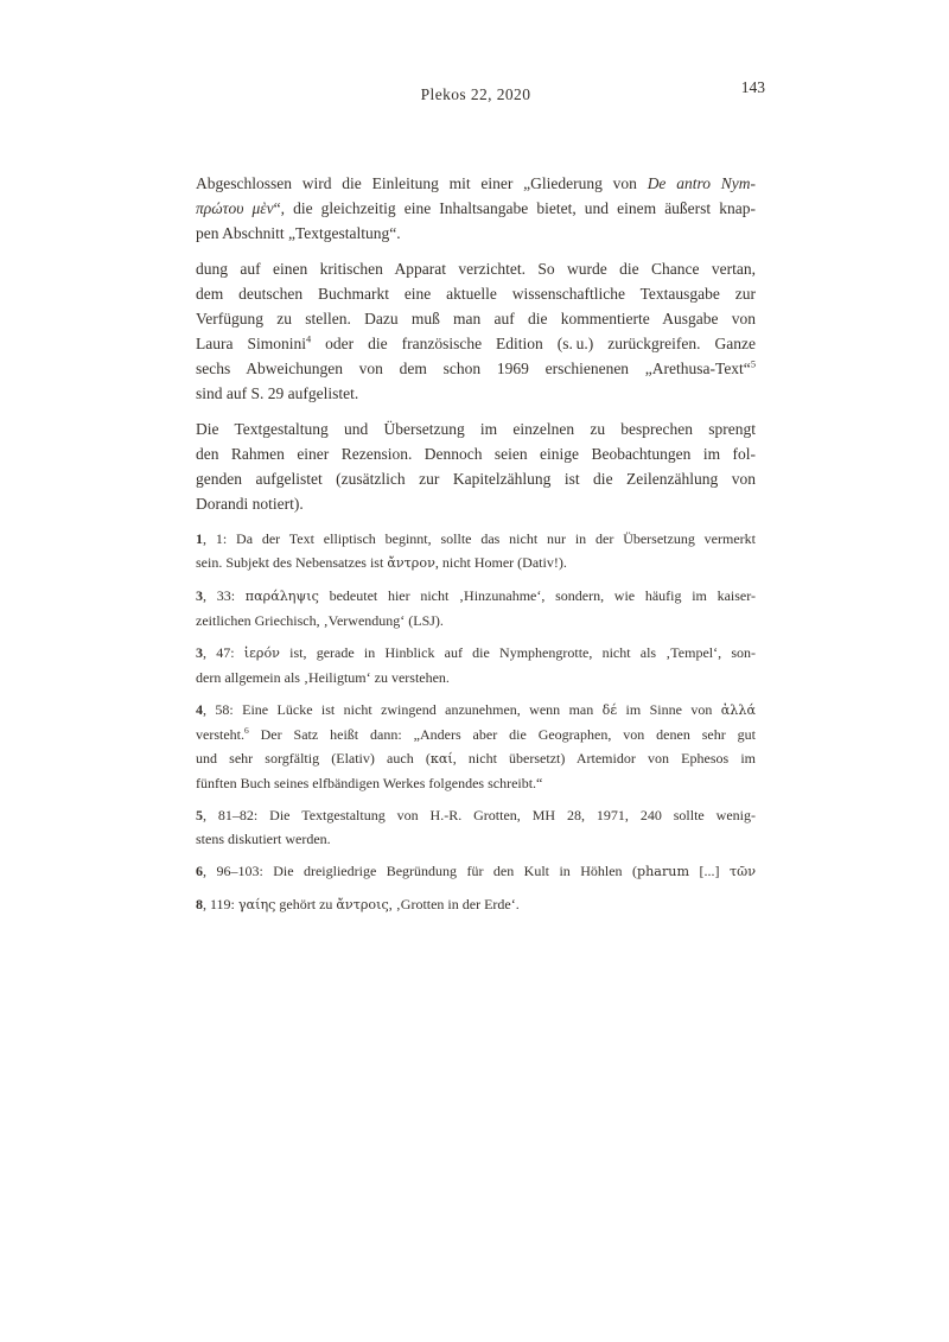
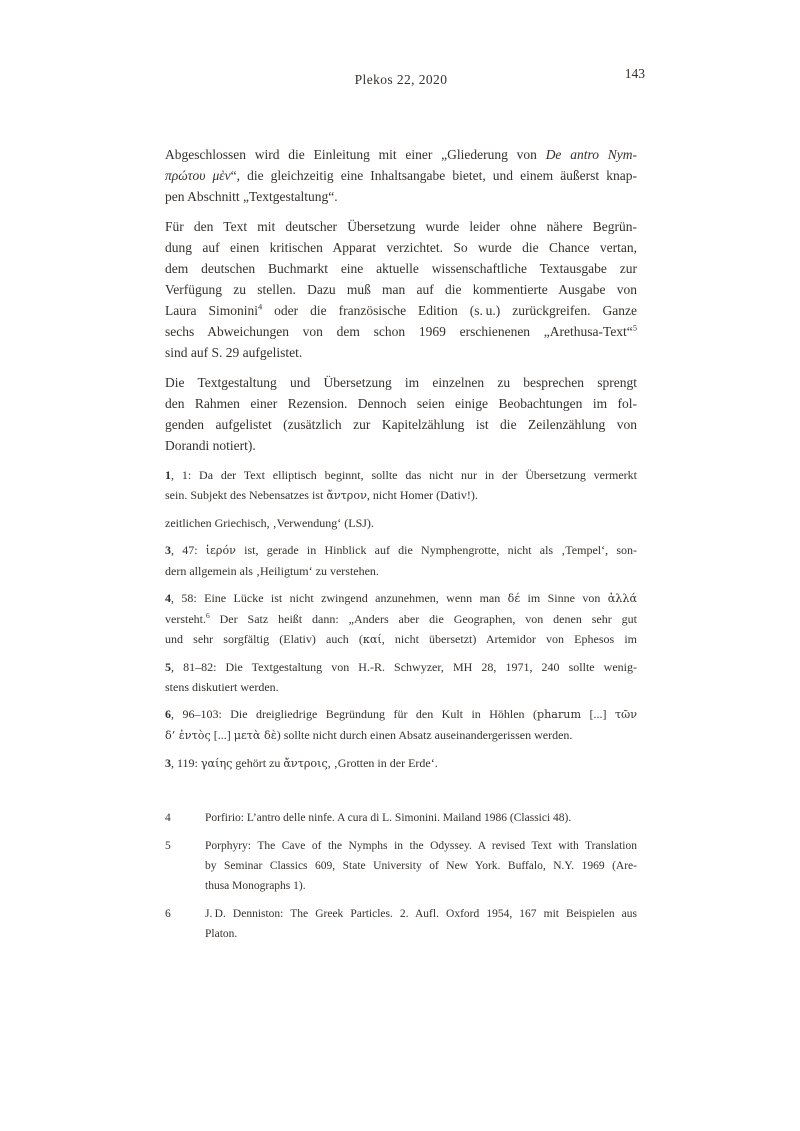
  Plekos 22, 2020
  143
  Abgeschlossen wird die Einleitung mit einer „Gliederung von De antro Nym-
  πρώτου μὲν“, die gleichzeitig eine Inhaltsangabe bietet, und einem äußerst knap-
  pen Abschnitt „Textgestaltung“.
+ Für den Text mit deutscher Übersetzung wurde leider ohne nähere Begrün-
  dung auf einen kritischen Apparat verzichtet. So wurde die Chance vertan,
  dem deutschen Buchmarkt eine aktuelle wissenschaftliche Textausgabe zur
  Verfügung zu stellen. Dazu muß man auf die kommentierte Ausgabe von
  Laura Simonini4 oder die französische Edition (s. u.) zurückgreifen. Ganze
  sechs Abweichungen von dem schon 1969 erschienenen „Arethusa-Text“5
  sind auf S. 29 aufgelistet.
  Die Textgestaltung und Übersetzung im einzelnen zu besprechen sprengt
  den Rahmen einer Rezension. Dennoch seien einige Beobachtungen im fol-
  genden aufgelistet (zusätzlich zur Kapitelzählung ist die Zeilenzählung von
  Dorandi notiert).
  1, 1: Da der Text elliptisch beginnt, sollte das nicht nur in der Übersetzung vermerkt
  sein. Subjekt des Nebensatzes ist ἄντρον, nicht Homer (Dativ!).
- 3, 33: παράληψις bedeutet hier nicht ‚Hinzunahme‘, sondern, wie häufig im kaiser-
  zeitlichen Griechisch, ‚Verwendung‘ (LSJ).
  3, 47: ἱερόν ist, gerade in Hinblick auf die Nymphengrotte, nicht als ‚Tempel‘, son-
  dern allgemein als ‚Heiligtum‘ zu verstehen.
  4, 58: Eine Lücke ist nicht zwingend anzunehmen, wenn man δέ im Sinne von ἀλλά
  versteht.6 Der Satz heißt dann: „Anders aber die Geographen, von denen sehr gut
  und sehr sorgfältig (Elativ) auch (καί, nicht übersetzt) Artemidor von Ephesos im
- fünften Buch seines elfbändigen Werkes folgendes schreibt.“
- 5, 81–82: Die Textgestaltung von H.-R. Grotten, MH 28, 1971, 240 sollte wenig-
+ 5, 81–82: Die Textgestaltung von H.-R. Schwyzer, MH 28, 1971, 240 sollte wenig-
  stens diskutiert werden.
  6, 96–103: Die dreigliedrige Begründung für den Kult in Höhlen (pharum [...] τῶν
+ δ’ ἐντὸς [...] μετὰ δὲ) sollte nicht durch einen Absatz auseinandergerissen werden.
- 8, 119: γαίης gehört zu ἄντροις, ‚Grotten in der Erde‘.
+ 3, 119: γαίης gehört zu ἄντροις, ‚Grotten in der Erde‘.
+ 4
+ Porfirio: L’antro delle ninfe. A cura di L. Simonini. Mailand 1986 (Classici 48).
+ 5
+ Porphyry: The Cave of the Nymphs in the Odyssey. A revised Text with Translation
+ by Seminar Classics 609, State University of New York. Buffalo, N.Y. 1969 (Are-
+ thusa Monographs 1).
+ 6
+ J. D. Denniston: The Greek Particles. 2. Aufl. Oxford 1954, 167 mit Beispielen aus
+ Platon.
